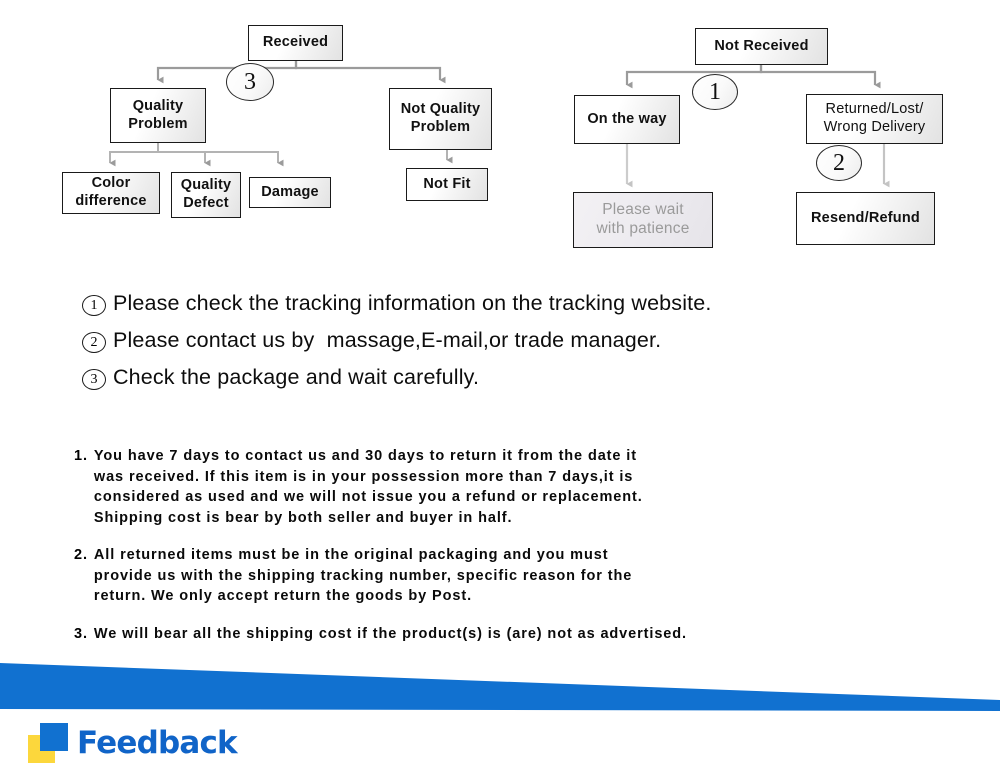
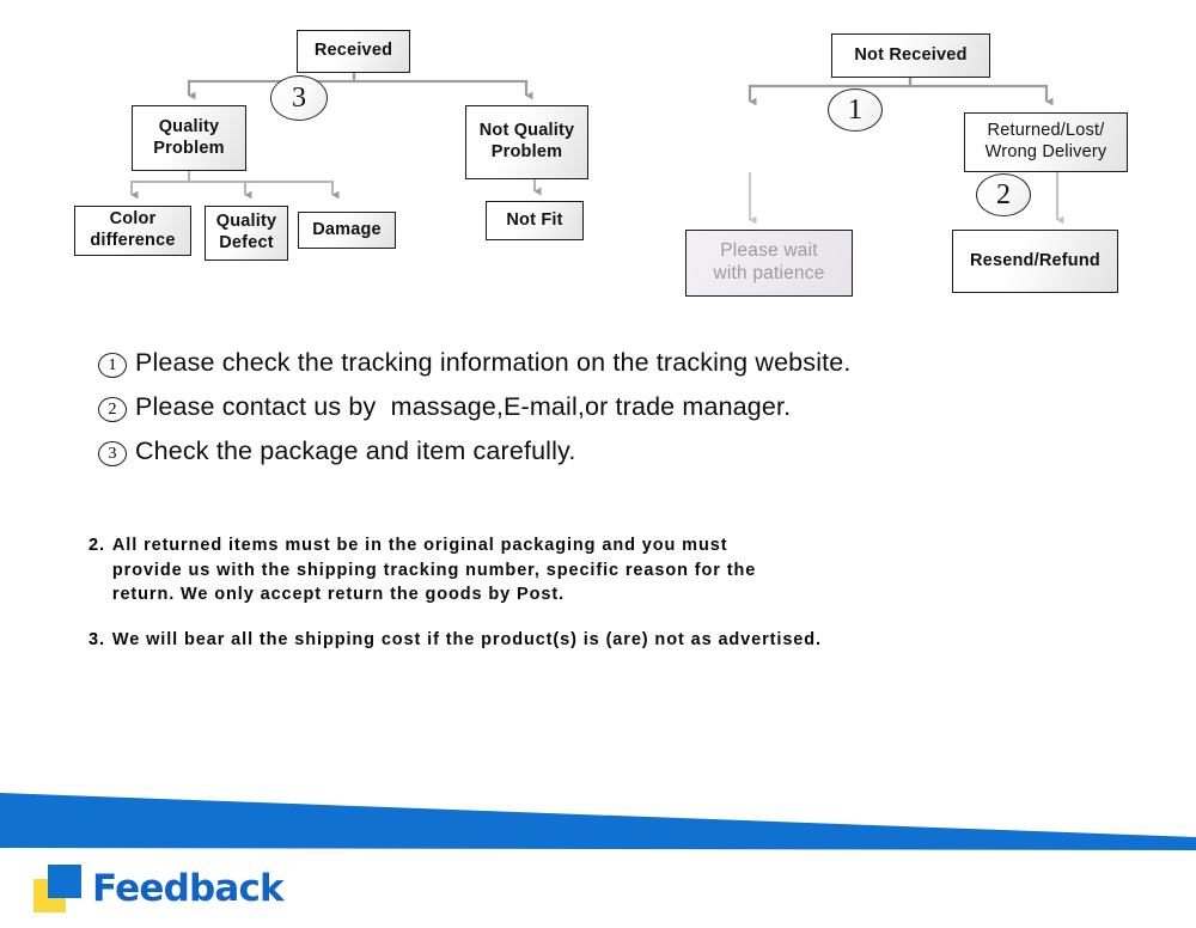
  Received
  3
  Quality
  Problem
  Not Quality
  Problem
  Color
  difference
  Quality
  Defect
  Damage
  Not Fit
  Not Received
  1
- On the way
  Returned/Lost/
  Wrong Delivery
  2
  Please wait
  with patience
  Resend/Refund
  1
  Please check the tracking information on the tracking website.
  2
  Please contact us by massage,E-mail,or trade manager.
  3
- Check the package and wait carefully.
+ Check the package and item carefully.
- 1.
- You have 7 days to contact us and 30 days to return it from the date it
- was received. If this item is in your possession more than 7 days,it is
- considered as used and we will not issue you a refund or replacement.
- Shipping cost is bear by both seller and buyer in half.
  2.
  All returned items must be in the original packaging and you must
  provide us with the shipping tracking number, specific reason for the
  return. We only accept return the goods by Post.
  3.
  We will bear all the shipping cost if the product(s) is (are) not as advertised.
  Feedback
